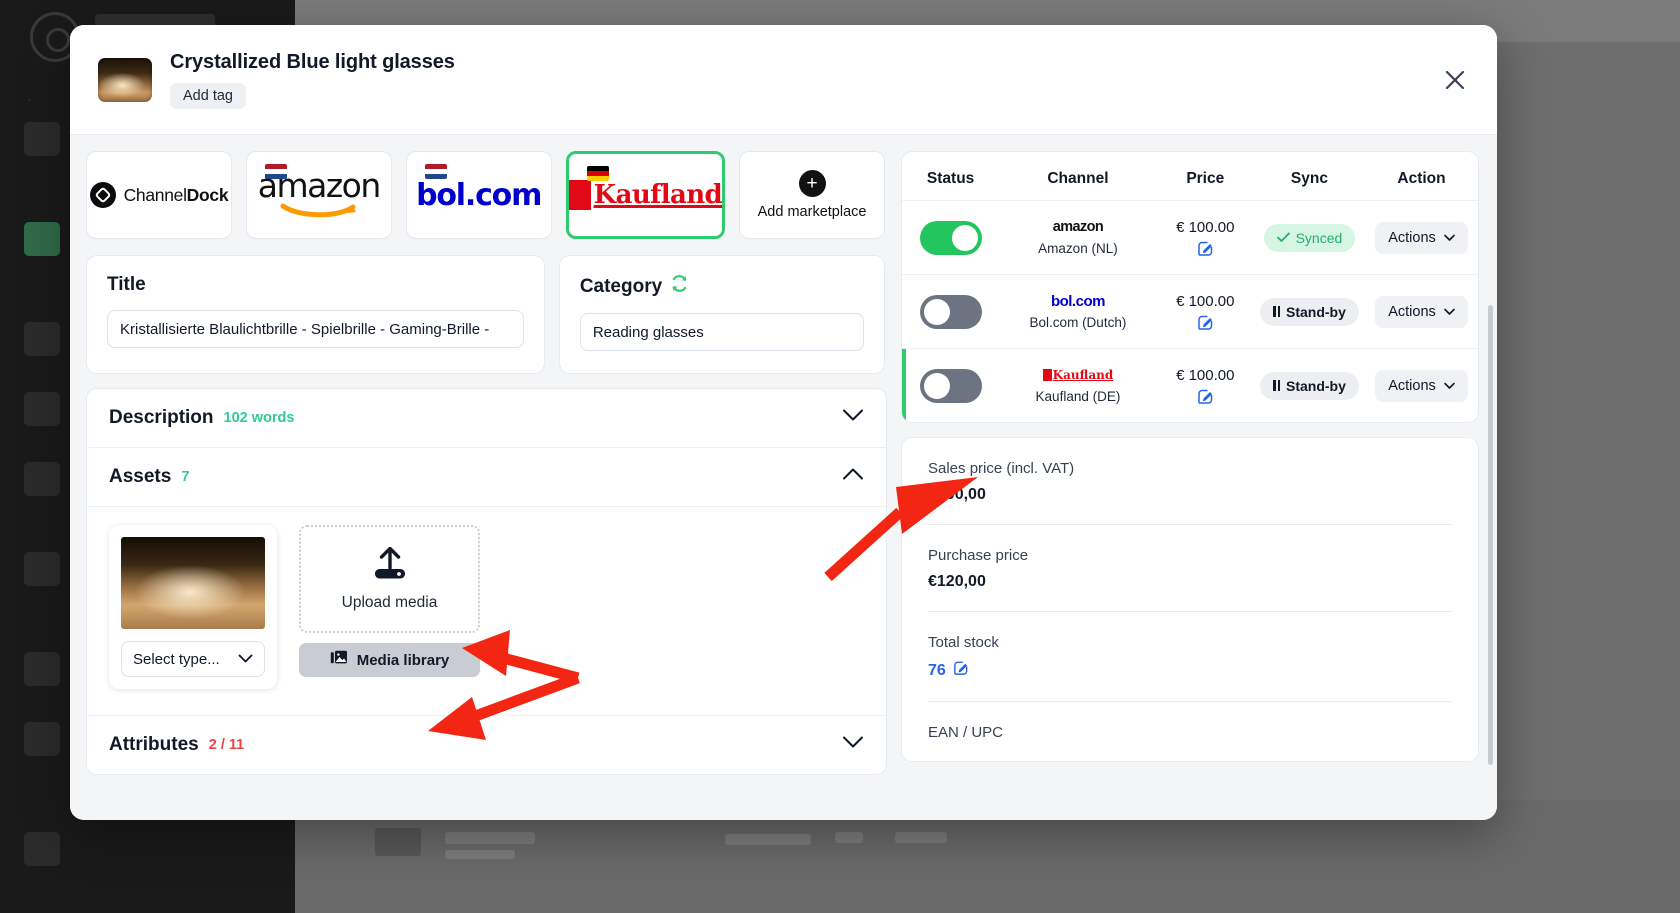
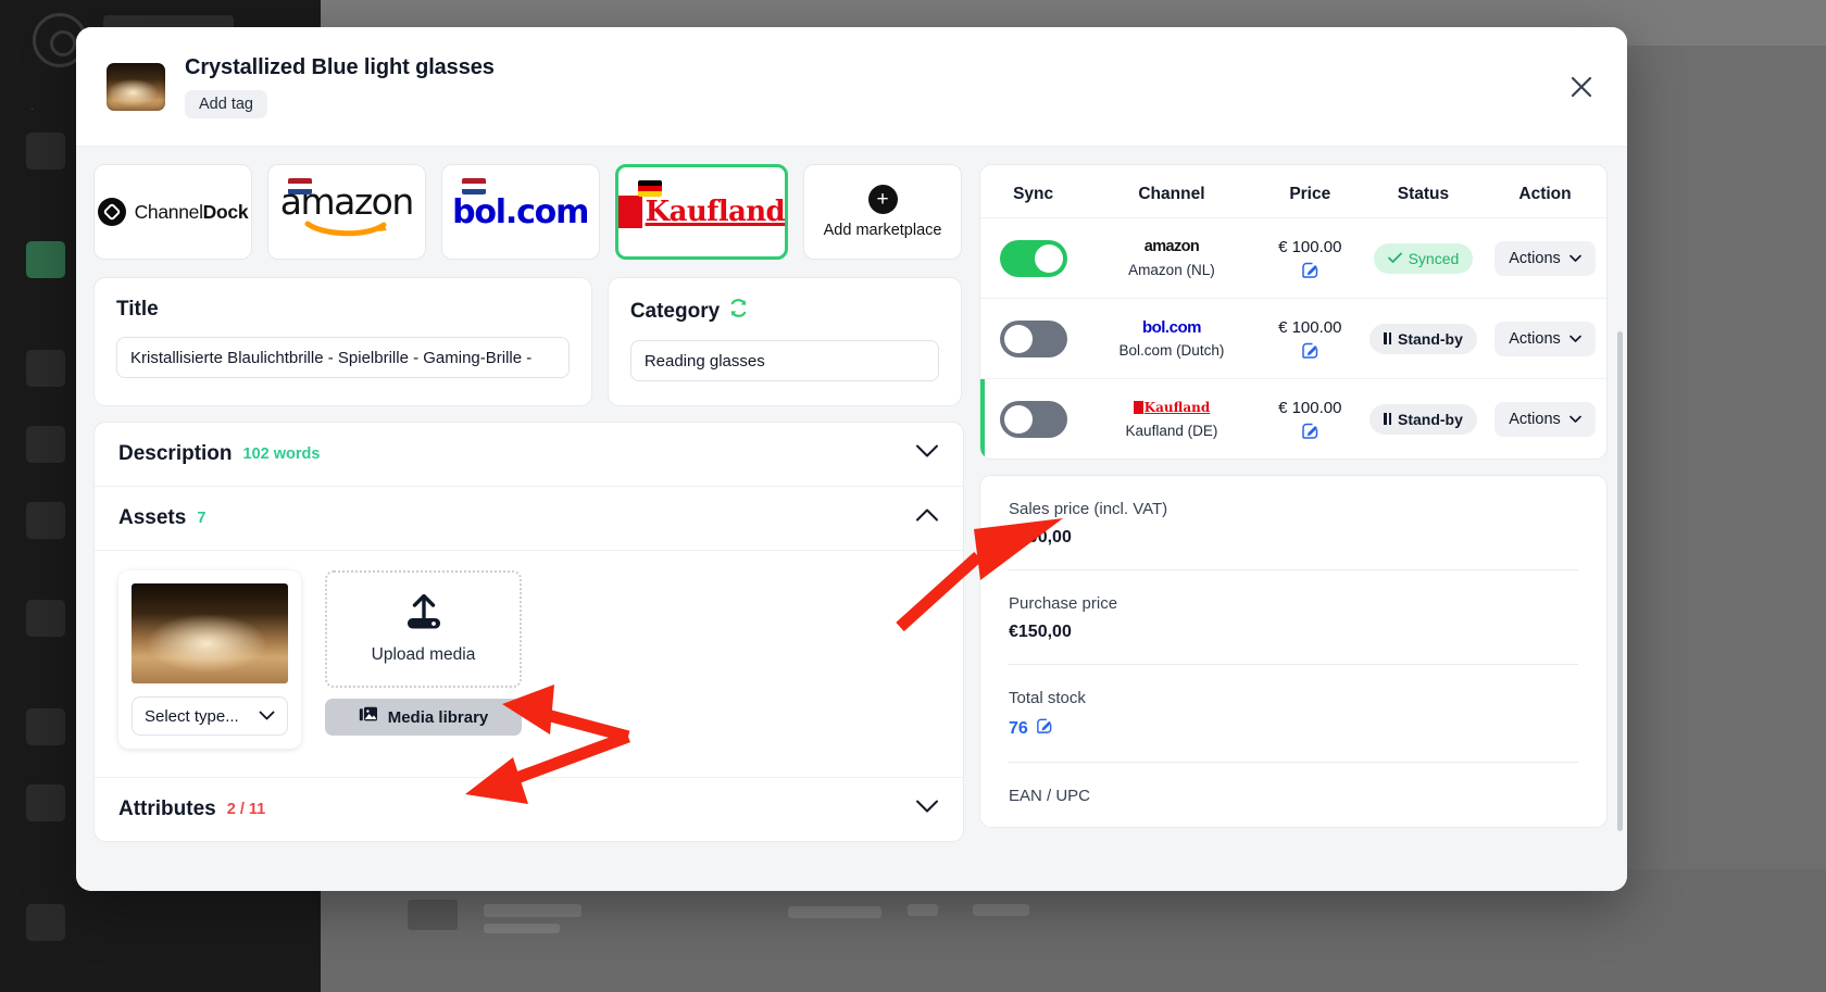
  .
  Crystallized Blue light glasses
  Add tag
  ChannelDock
  amazon
  bol.com
  Kaufland
  +
  Add marketplace
  Title
  Kristallisierte Blaulichtbrille - Spielbrille - Gaming-Brille -
  Category
  Reading glasses
  Description
  102 words
  Assets
  7
  Select type...
  Upload media
  Media library
  Attributes
  2 / 11
- Status
+ Sync
  Channel
  Price
- Sync
+ Status
  Action
  amazon
  Amazon (NL)
  € 100.00
  Synced
  Actions
  bol.com
  Bol.com (Dutch)
  € 100.00
  Stand-by
  Actions
  Kaufland
  Kaufland (DE)
  € 100.00
  Stand-by
  Actions
  Sales price (incl. VAT)
  Purchase price
- €120,00
+ €150,00
  Total stock
  76
  EAN / UPC
